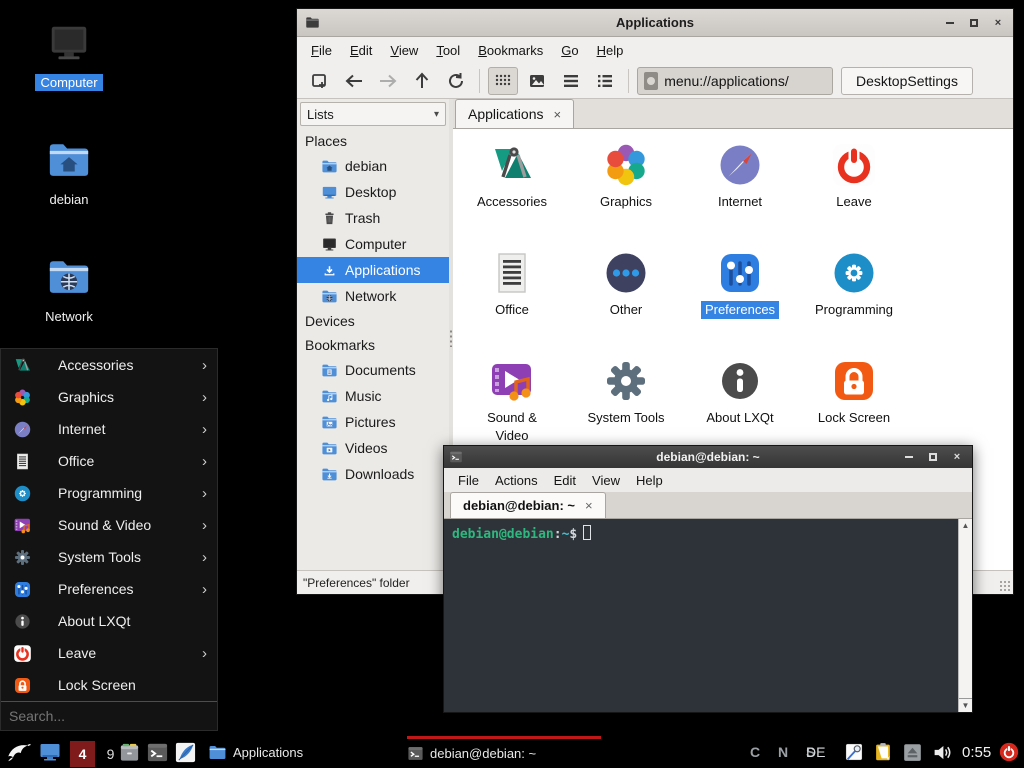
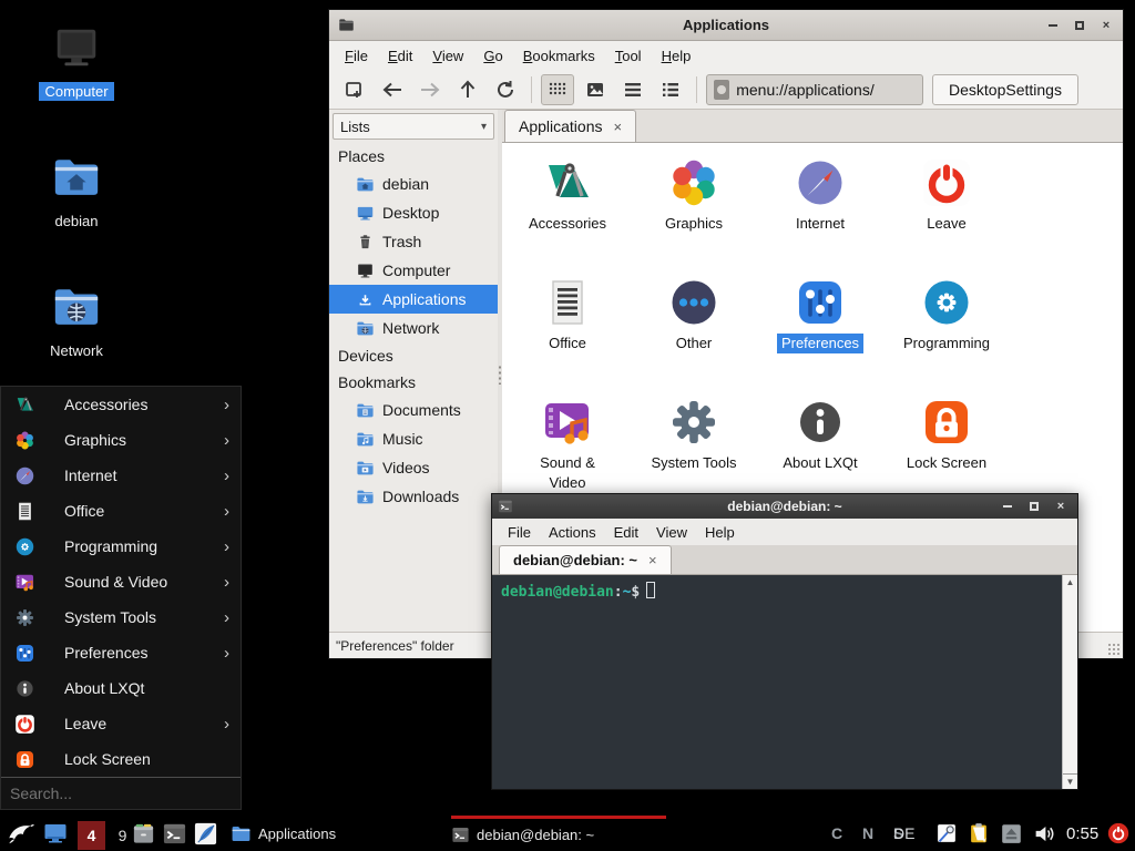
  Computer
  debian
  Network
  Applications
  ×
  File
  Edit
  View
- Tool
+ Go
  Bookmarks
- Go
+ Tool
  Help
  menu://applications/
  DesktopSettings
  Lists
  ▾
  Places
  debian
  Desktop
  Trash
  Computer
  Applications
  Network
  Devices
  Bookmarks
  Documents
  Music
- Pictures
  Videos
  Downloads
  Applications
  ×
  Accessories
  Graphics
  Internet
  Leave
  Office
  Other
  Preferences
  Programming
  Sound & Video
  System Tools
  About LXQt
  Lock Screen
  "Preferences" folder
  debian@debian: ~
  ×
  File
  Actions
  Edit
  View
  Help
  debian@debian: ~
  ×
  debian@debian:~$
  ▲
  ▼
  Accessories
  ›
  Graphics
  ›
  Internet
  ›
  Office
  ›
  Programming
  ›
  Sound & Video
  ›
  System Tools
  ›
  Preferences
  ›
  About LXQt
  Leave
  ›
  Lock Screen
  Search...
  4
  9
  Applications
  debian@debian: ~
  C N S
  DE
  0:55
